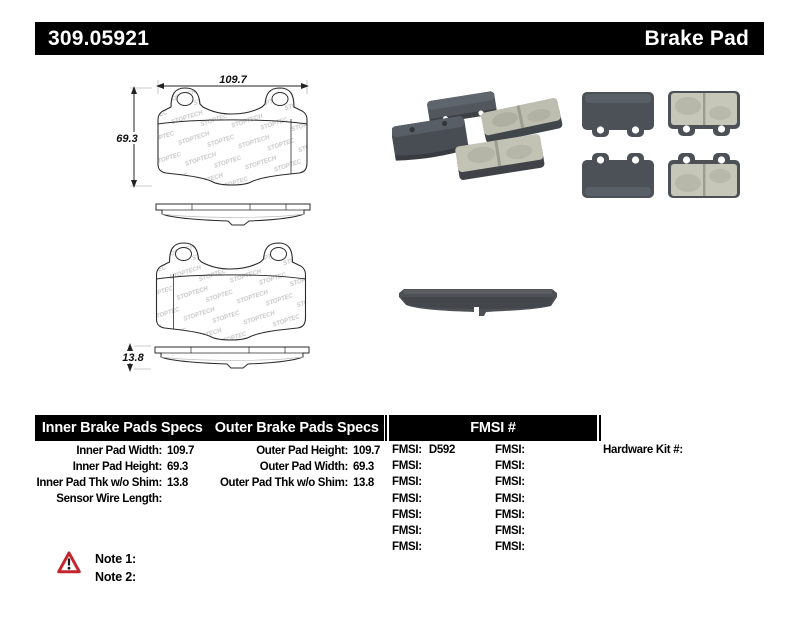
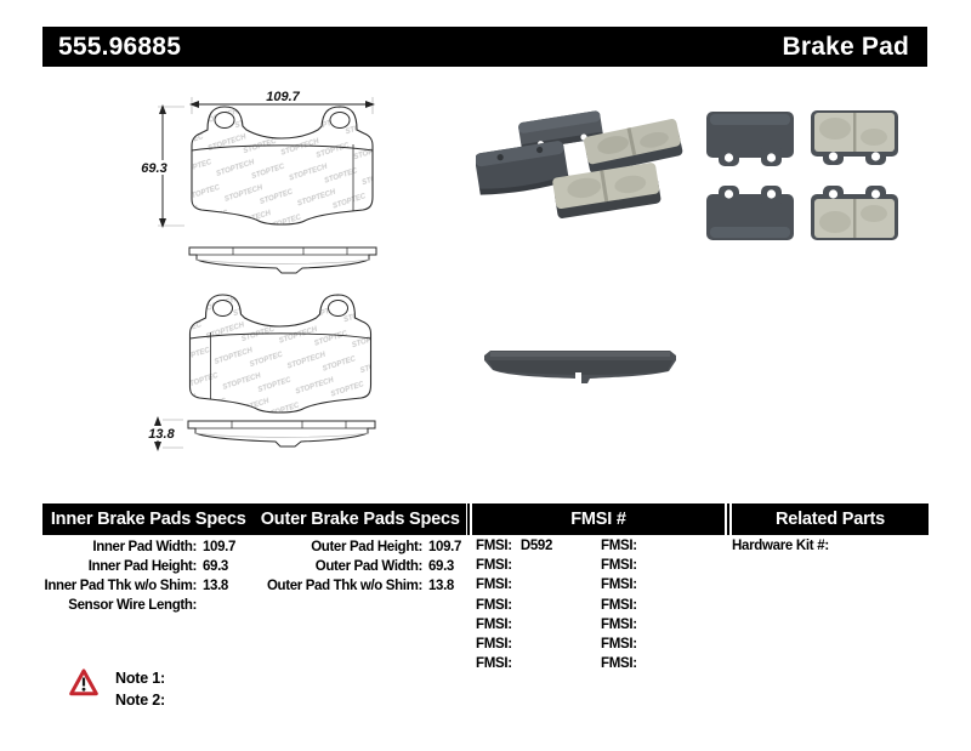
- 309.05921
+ 555.96885
  Brake Pad
  109.7
  69.3
  13.8
  Inner Brake Pads Specs
  Outer Brake Pads Specs
  FMSI #
+ Related Parts
  Inner Pad Width:
  109.7
  Inner Pad Height:
  69.3
  Inner Pad Thk w/o Shim:
  13.8
  Sensor Wire Length:
  Outer Pad Height:
  109.7
  Outer Pad Width:
  69.3
  Outer Pad Thk w/o Shim:
  13.8
  FMSI: D592
  FMSI:
  FMSI:
  FMSI:
  FMSI:
  FMSI:
  FMSI:
  FMSI:
  FMSI:
  FMSI:
  FMSI:
  FMSI:
  FMSI:
  FMSI:
  Hardware Kit #:
  Note 1:
  Note 2:
